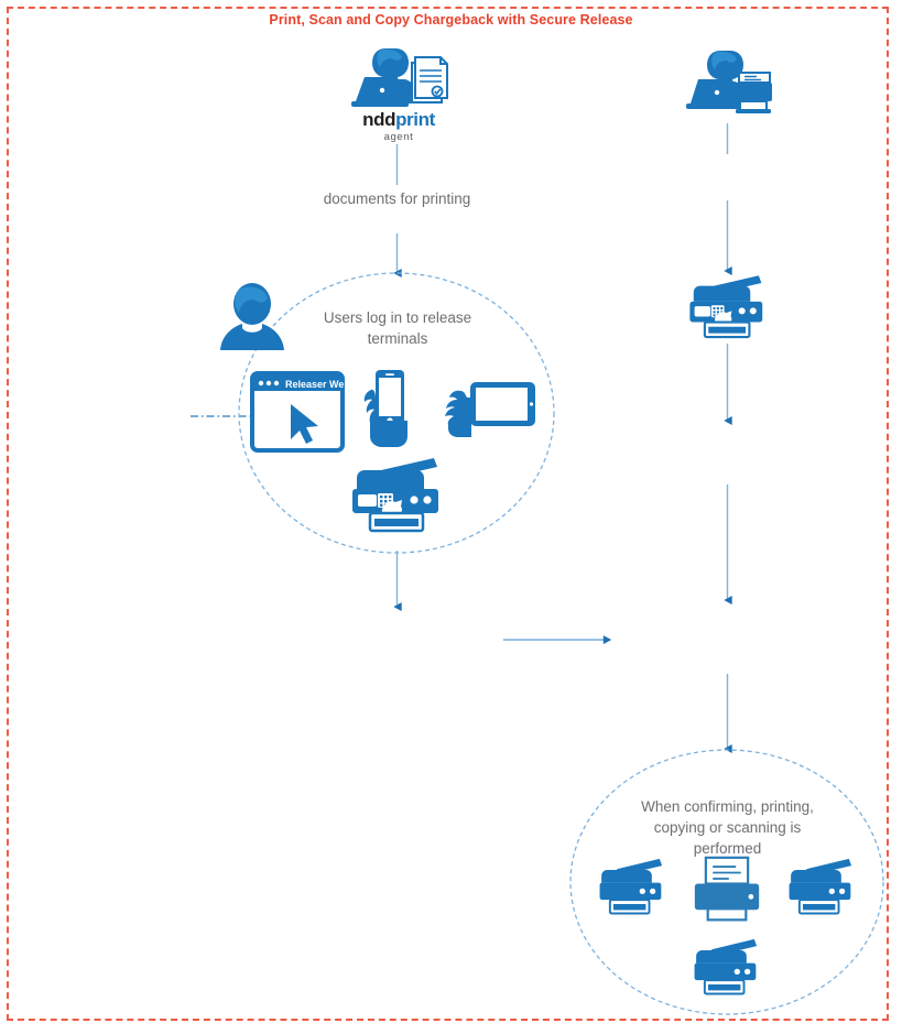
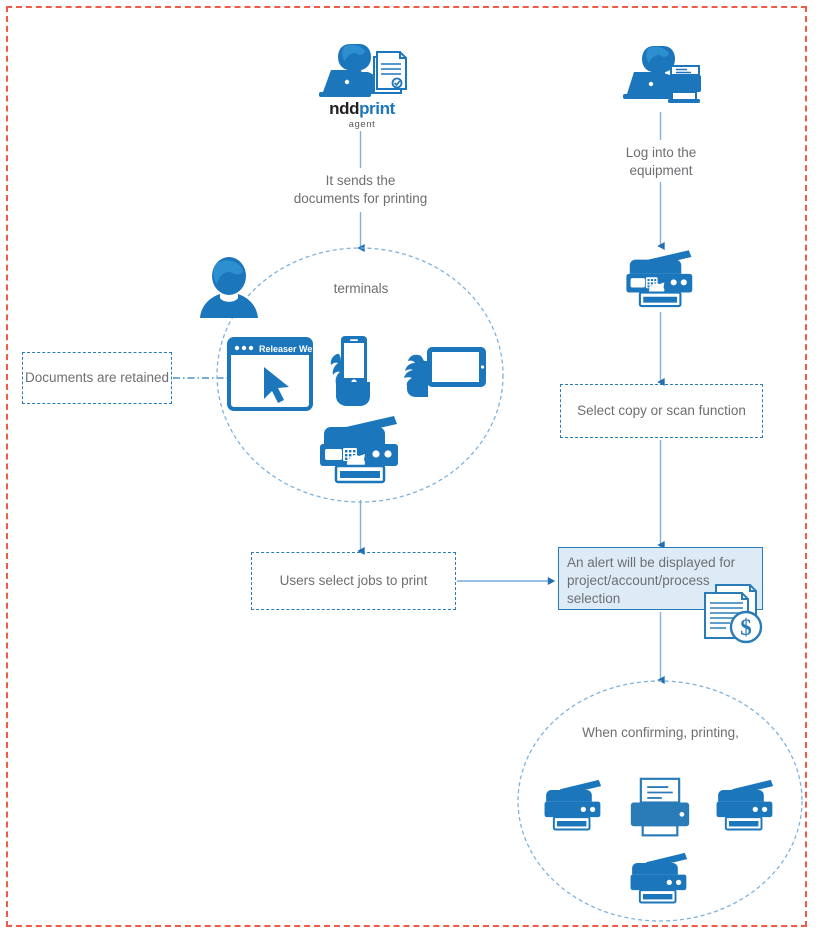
- Print, Scan and Copy Chargeback with Secure Release
  nddprint
  agent
+ It sends the
  documents for printing
- Users log in to release
  terminals
  Releaser We
+ Documents are retained
+ Users select jobs to print
+ Log into the
+ equipment
+ Select copy or scan function
+ An alert will be displayed for project/account/process selection
+ $
  When confirming, printing,
- copying or scanning is
- performed
